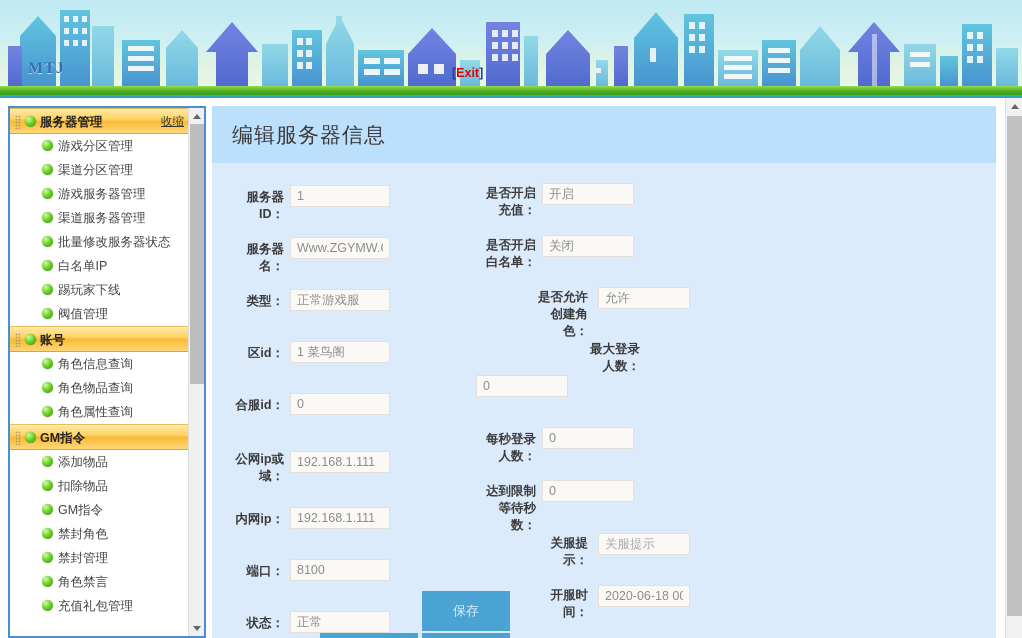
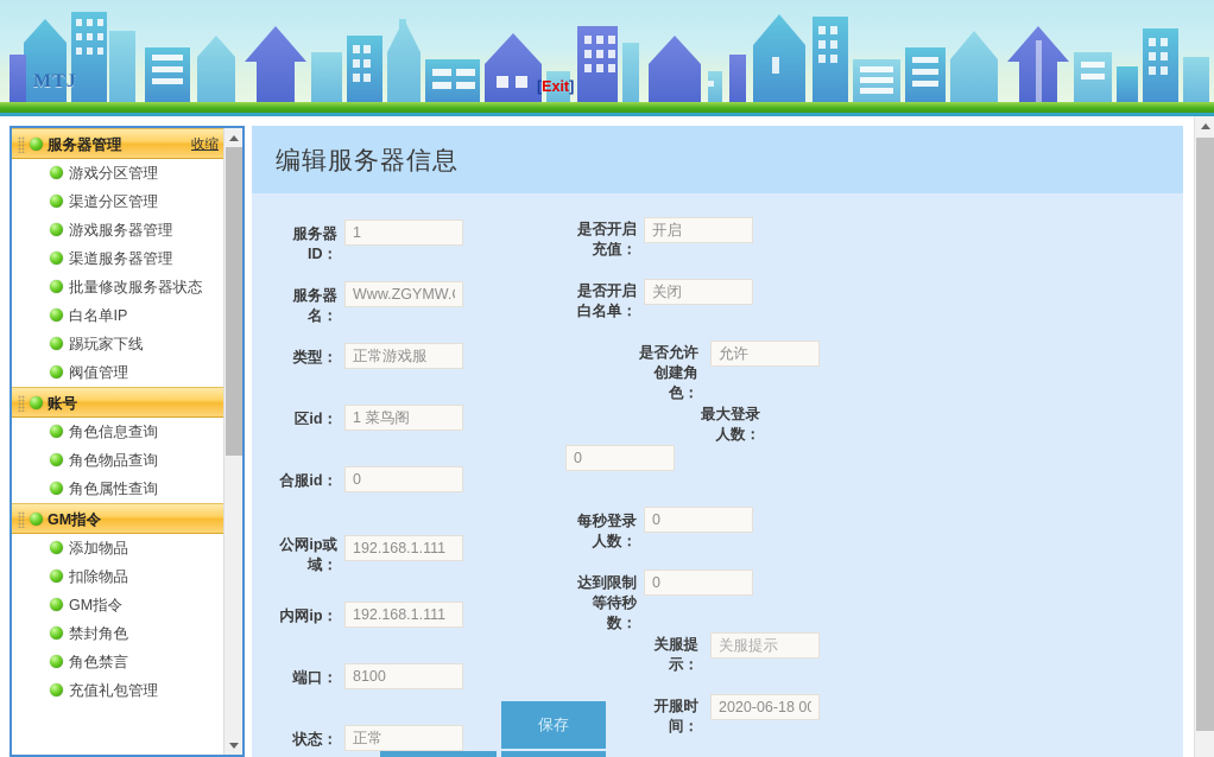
  MTJ
  [Exit]
  服务器管理
  收缩
  游戏分区管理
  渠道分区管理
  游戏服务器管理
  渠道服务器管理
  批量修改服务器状态
  白名单IP
  踢玩家下线
  阀值管理
  账号
  角色信息查询
  角色物品查询
  角色属性查询
  GM指令
  添加物品
  扣除物品
  GM指令
  禁封角色
- 禁封管理
  角色禁言
  充值礼包管理
  编辑服务器信息
  服务器ID：
  1
  服务器名：
  Www.ZGYMW.
  类型：
  正常游戏服
  区id：
  1 菜鸟阁
  合服id：
  0
  公网ip或域：
  192.168.1.111
  内网ip：
  192.168.1.111
  端口：
  8100
  状态：
  正常
  是否开启充值：
  开启
  是否开启白名单：
  关闭
  是否允许创建角色：
  允许
  最大登录人数：
  0
  每秒登录人数：
  0
  达到限制等待秒数：
  0
  关服提示：
  关服提示
  开服时间：
  2020-06-18 00
  保存
